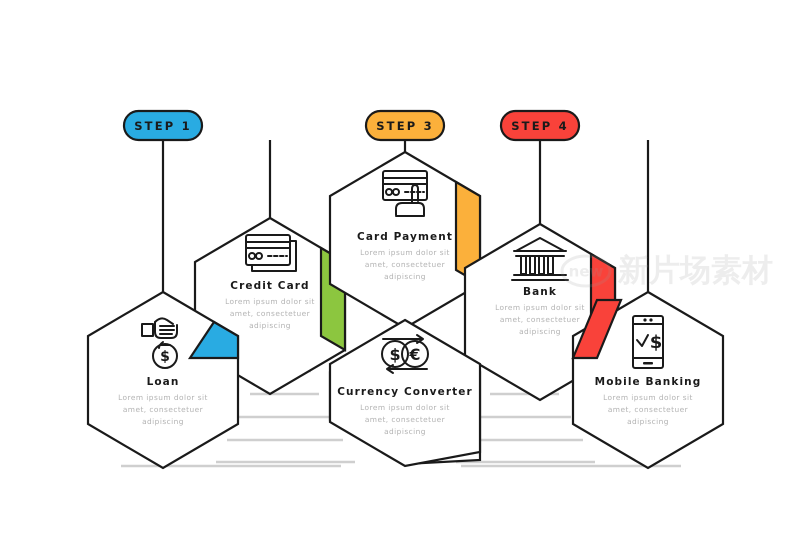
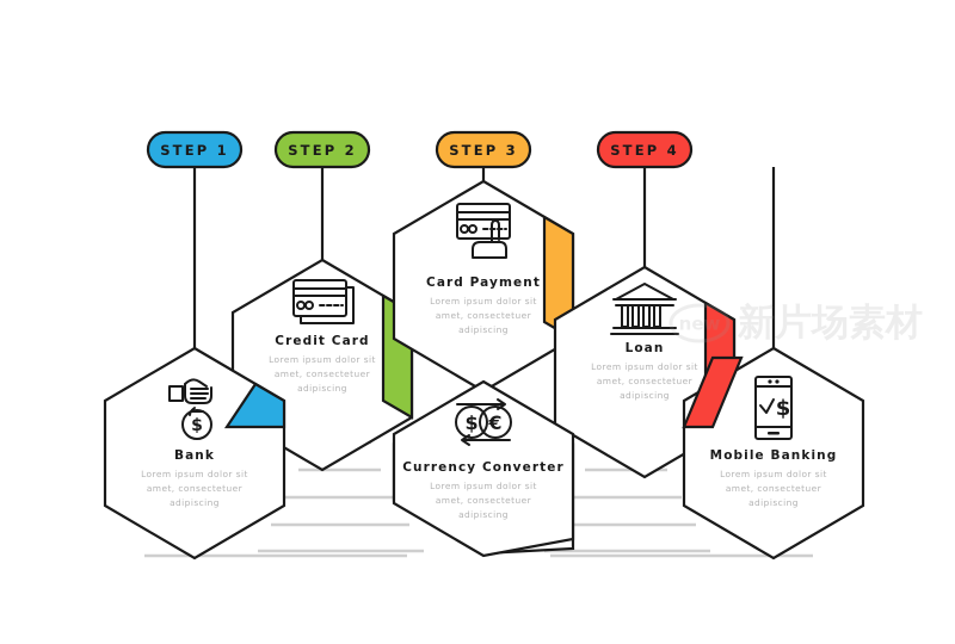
  Credit Card
  Lorem ipsum dolor sit
  amet, consectetuer
  adipiscing
  Card Payment
  Lorem ipsum dolor sit
  amet, consectetuer
  adipiscing
- Bank
+ Loan
  Lorem ipsum dolor sit
  amet, consectetuer
  adipiscing
  $
- Loan
+ Bank
  Lorem ipsum dolor sit
  amet, consectetuer
  adipiscing
  $
  €
  Currency Converter
  Lorem ipsum dolor sit
  amet, consectetuer
  adipiscing
  $
  Mobile Banking
  Lorem ipsum dolor sit
  amet, consectetuer
  adipiscing
  STEP 1
+ STEP 2
  STEP 3
  STEP 4
  new
  新片场素材
